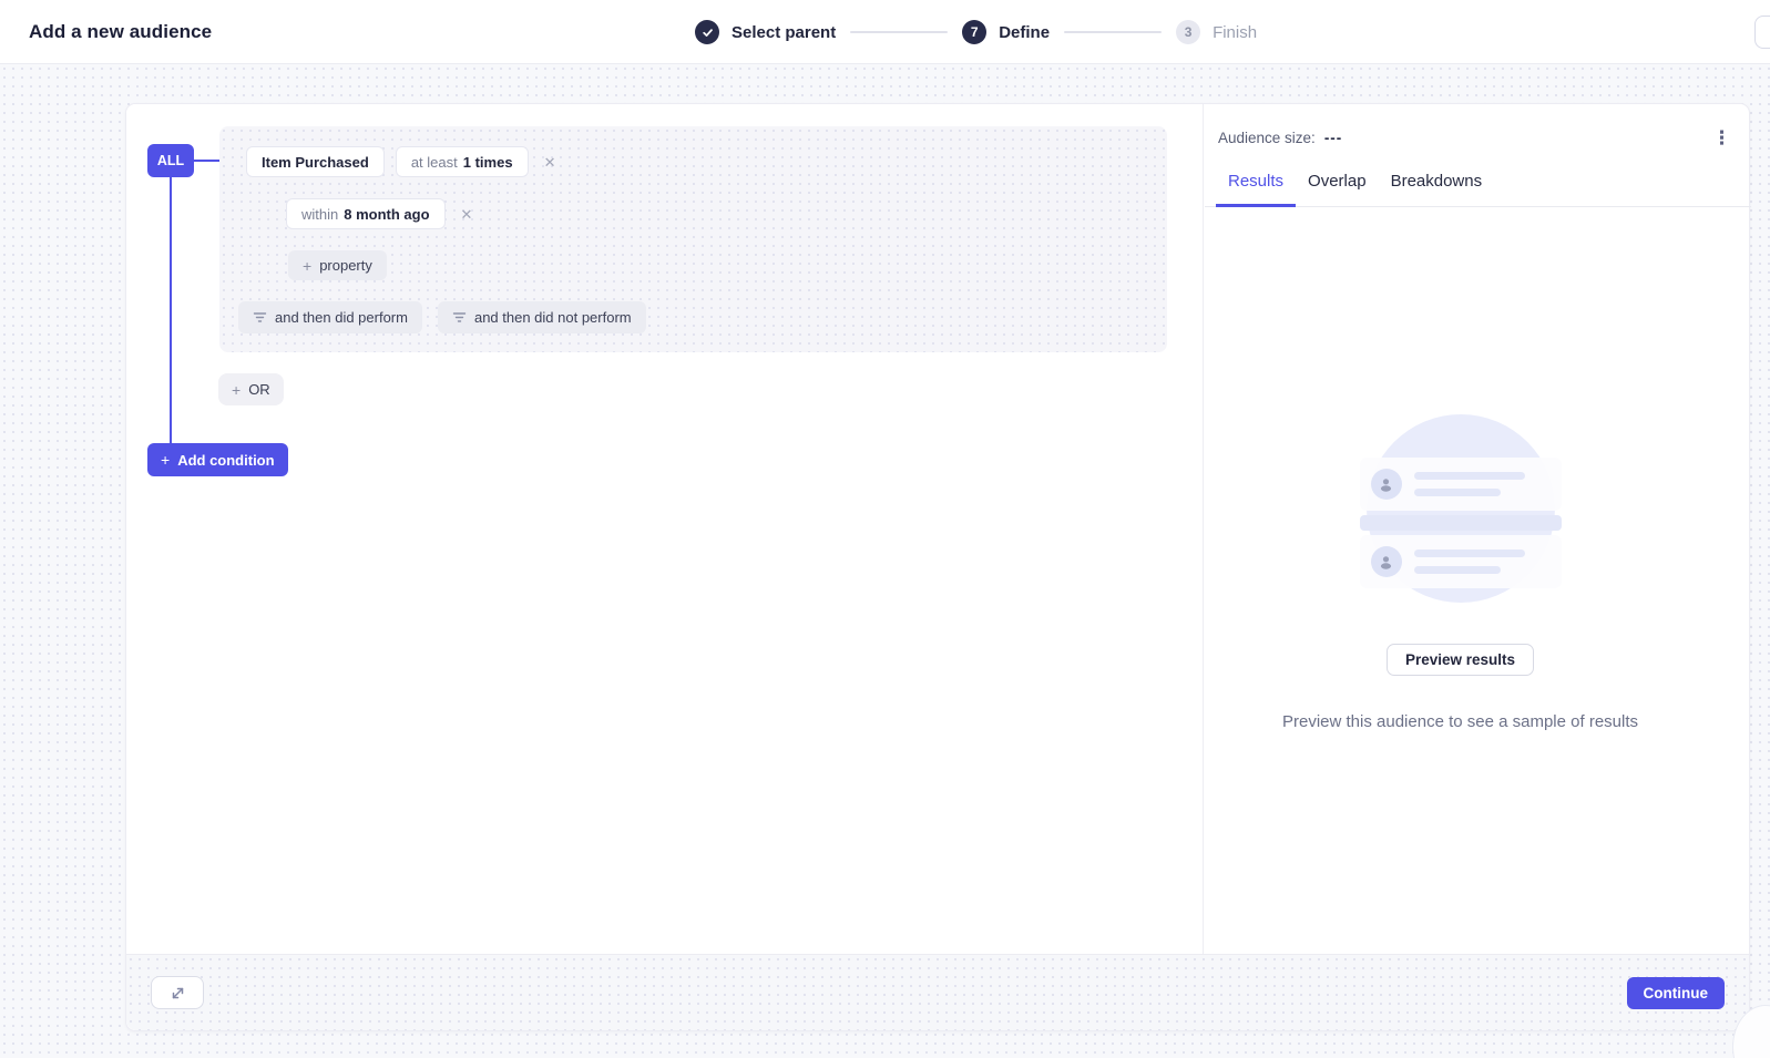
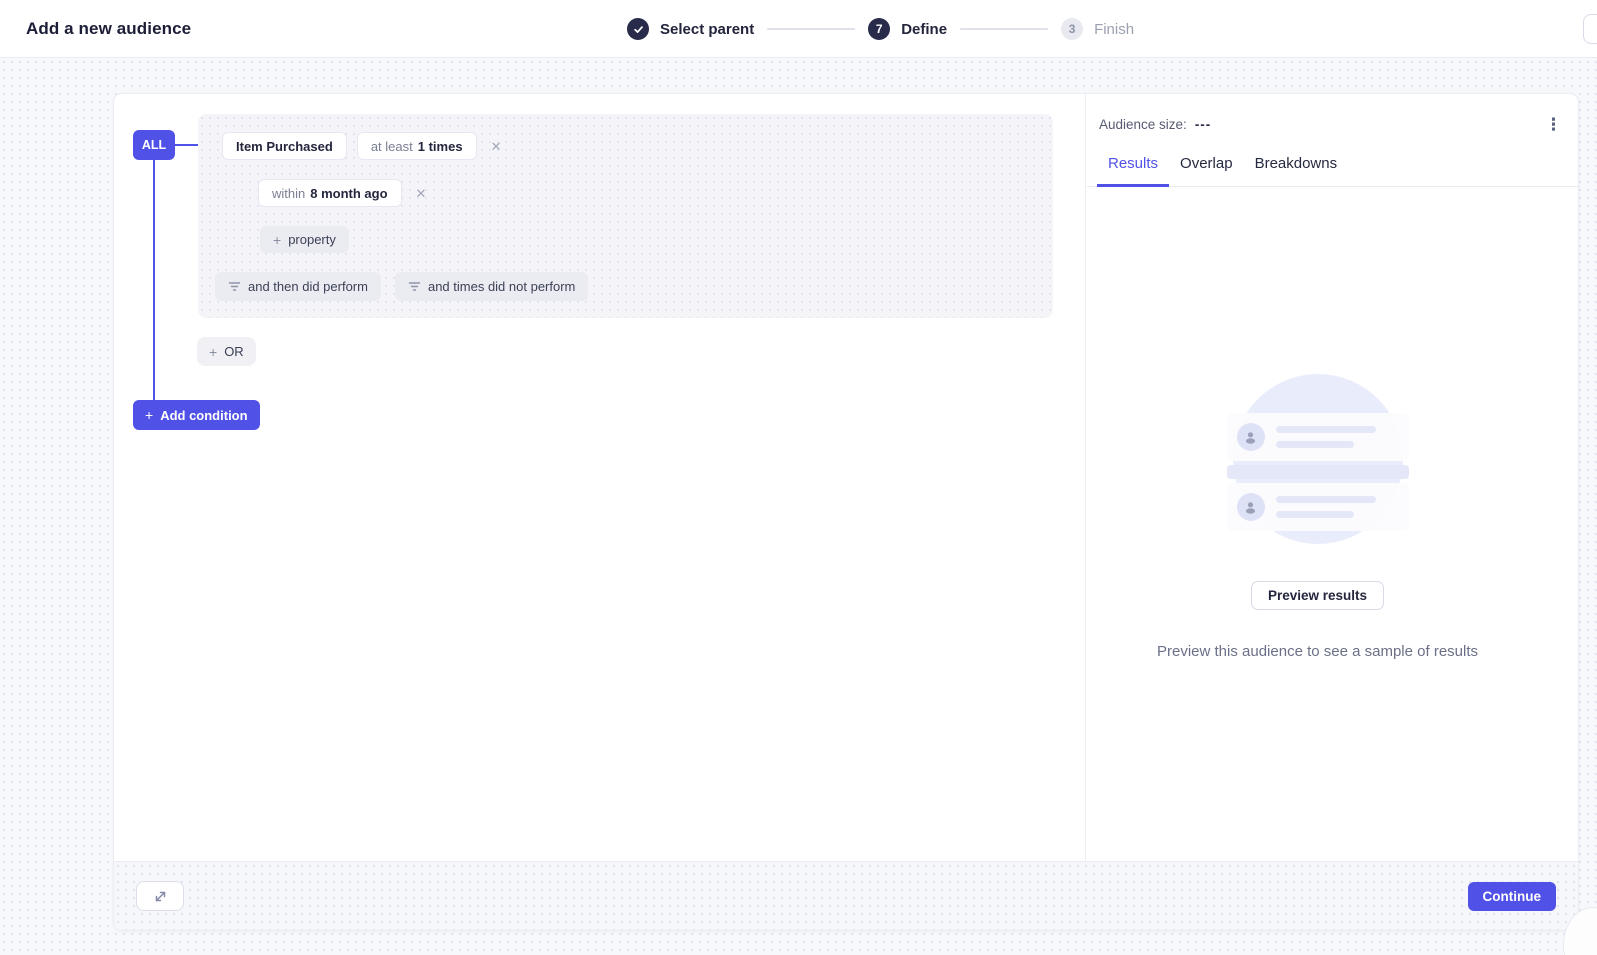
  Add a new audience
  Select parent
  7
  Define
  3
  Finish
  ALL
  Item Purchased
  at least
  1 times
  ✕
  within
  8 month ago
  ✕
  +
  property
  and then did perform
- and then did not perform
+ and times did not perform
  +
  OR
  +
  Add condition
  Audience size:
  ---
  ⋮
  Results
  Overlap
  Breakdowns
  Preview results
  Preview this audience to see a sample of results
  Continue
